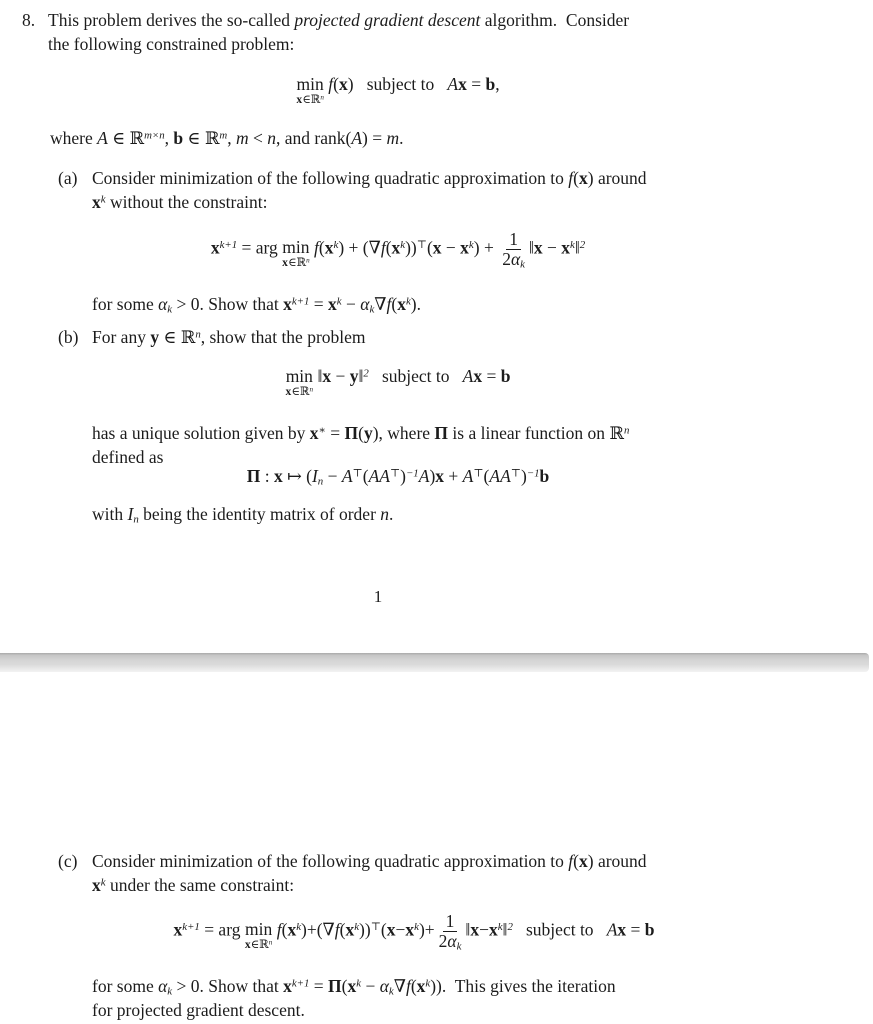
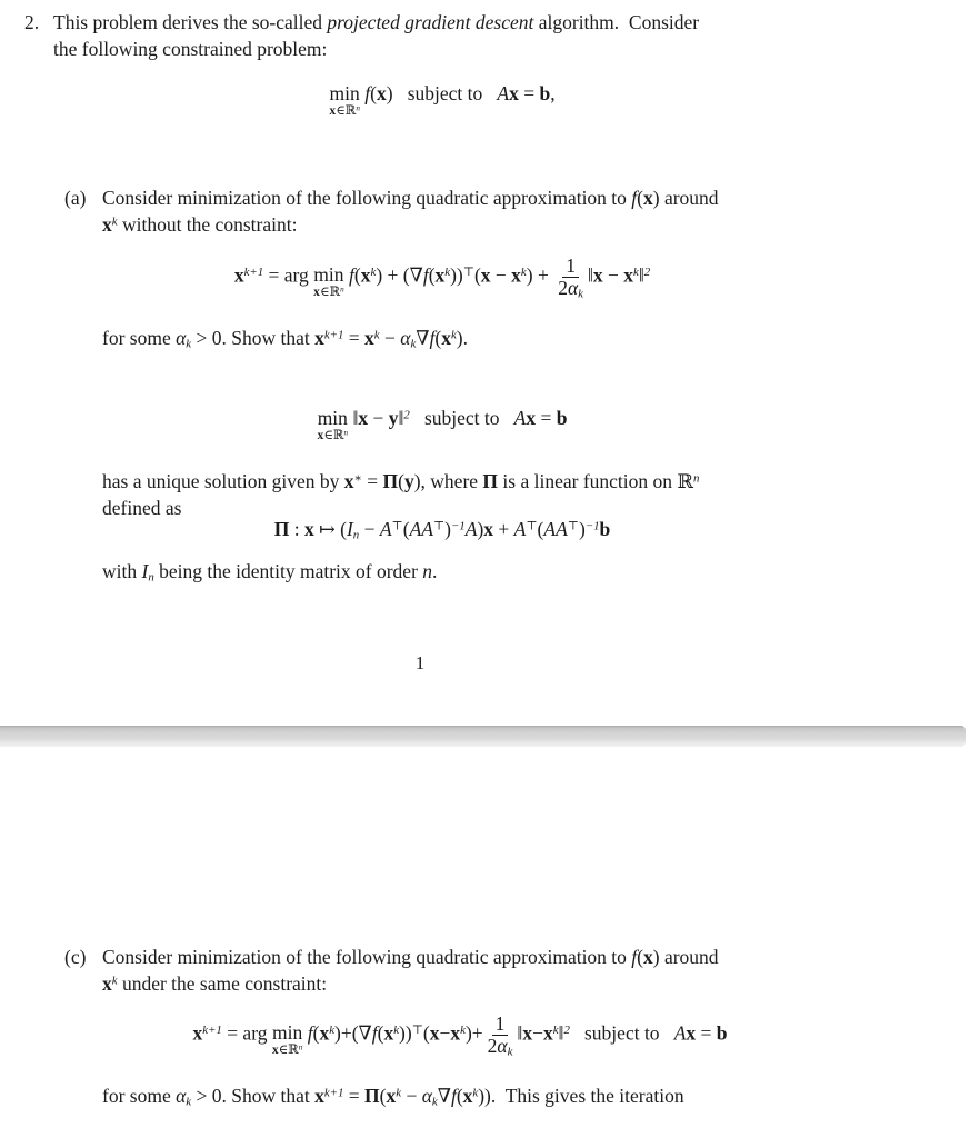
- 8.
+ 2.
  This problem derives the so-called projected gradient descent algorithm. Consider
  the following constrained problem:
  min
  x∈ℝn
  f(x) subject to Ax = b,
- where A ∈ ℝm×n, b ∈ ℝm, m < n, and rank(A) = m.
  (a)
  Consider minimization of the following quadratic approximation to f(x) around
  xk without the constraint:
  xk+1 = arg
  min
  x∈ℝn
  f(xk) + (∇f(xk))⊤(x − xk) +
  1
  2αk
  ‖x − xk‖2
  for some αk > 0. Show that xk+1 = xk − αk∇f(xk).
- (b)
- For any y ∈ ℝn, show that the problem
  min
  x∈ℝn
  ‖x − y‖2 subject to Ax = b
  has a unique solution given by x∗ = Π(y), where Π is a linear function on ℝn
  defined as
  Π : x ↦ (In − A⊤(AA⊤)−1A)x + A⊤(AA⊤)−1b
  with In being the identity matrix of order n.
  1
  (c)
  Consider minimization of the following quadratic approximation to f(x) around
  xk under the same constraint:
  xk+1 = arg
  min
  x∈ℝn
  f(xk)+(∇f(xk))⊤(x−xk)+
  1
  2αk
  ‖x−xk‖2 subject to Ax = b
  for some αk > 0. Show that xk+1 = Π(xk − αk∇f(xk)). This gives the iteration
- for projected gradient descent.
